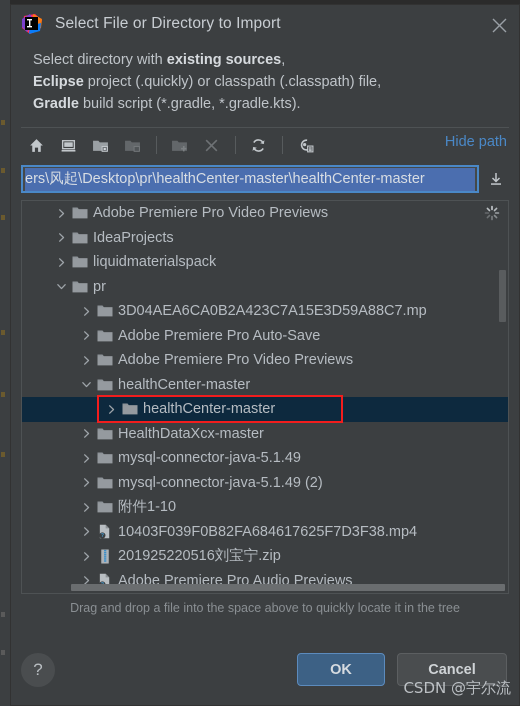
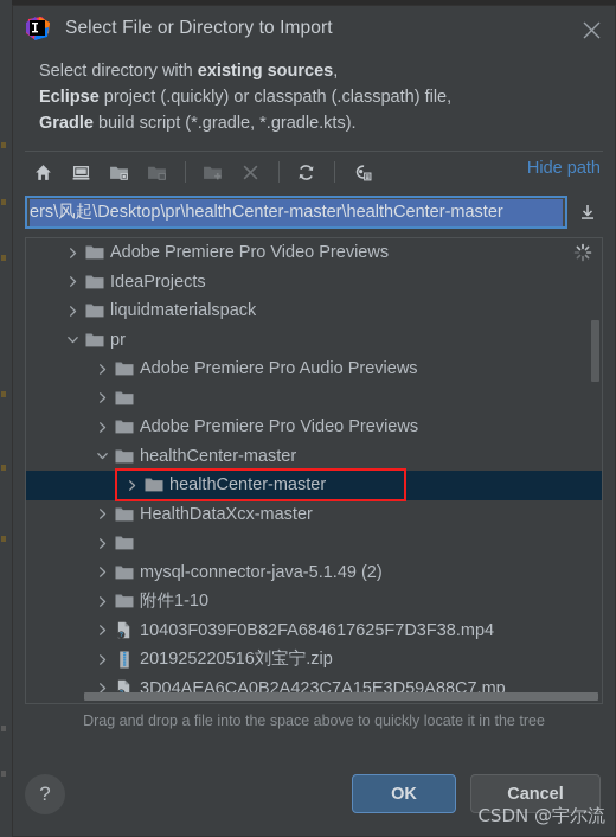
  Select File or Directory to Import
  Select directory with existing sources,
  Eclipse project (.quickly) or classpath (.classpath) file,
  Gradle build script (*.gradle, *.gradle.kts).
  Hide path
  ers\风起\Desktop\pr\healthCenter-master\healthCenter-master
  Adobe Premiere Pro Video Previews
  IdeaProjects
  liquidmaterialspack
  pr
- 3D04AEA6CA0B2A423C7A15E3D59A88C7.mp
+ Adobe Premiere Pro Audio Previews
- Adobe Premiere Pro Auto-Save
  Adobe Premiere Pro Video Previews
  healthCenter-master
  healthCenter-master
  HealthDataXcx-master
- mysql-connector-java-5.1.49
  mysql-connector-java-5.1.49 (2)
  附件1-10
  10403F039F0B82FA684617625F7D3F38.mp4
  201925220516刘宝宁.zip
- Adobe Premiere Pro Audio Previews
+ 3D04AEA6CA0B2A423C7A15E3D59A88C7.mp
  Drag and drop a file into the space above to quickly locate it in the tree
  ?
  OK
  Cancel
  CSDN @宇尔流
